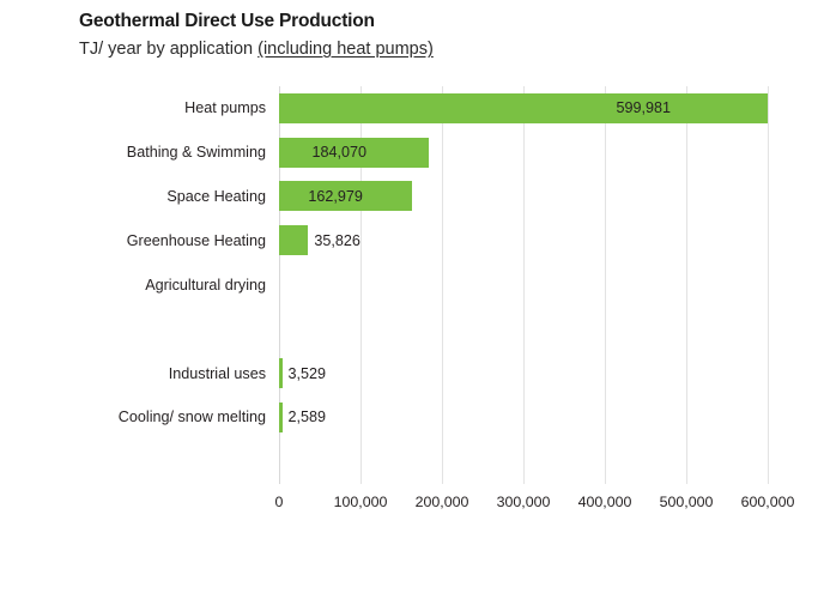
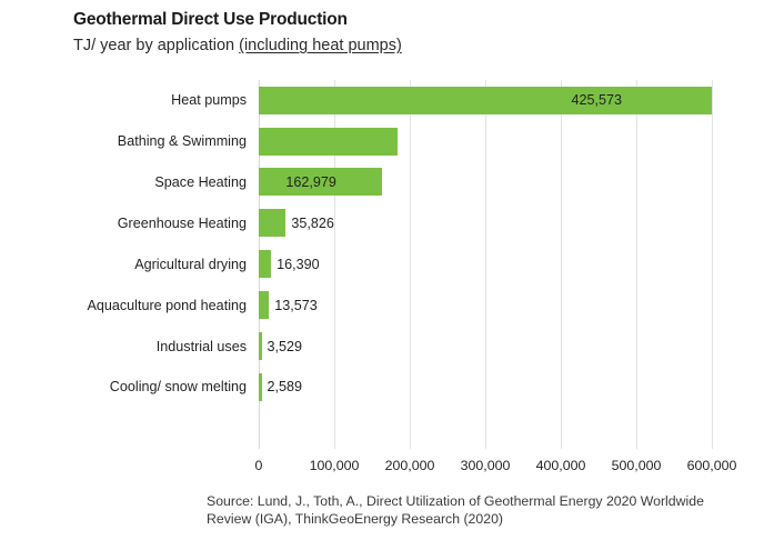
  Geothermal Direct Use Production
  TJ/ year by application (including heat pumps)
  Heat pumps
- 599,981
+ 425,573
  Bathing & Swimming
- 184,070
  Space Heating
  162,979
  Greenhouse Heating
  35,826
  Agricultural drying
+ 16,390
+ Aquaculture pond heating
+ 13,573
  Industrial uses
  3,529
  Cooling/ snow melting
  2,589
  0
  100,000
  200,000
  300,000
  400,000
  500,000
  600,000
+ Source: Lund, J., Toth, A., Direct Utilization of Geothermal Energy 2020 Worldwide
+ Review (IGA), ThinkGeoEnergy Research (2020)
